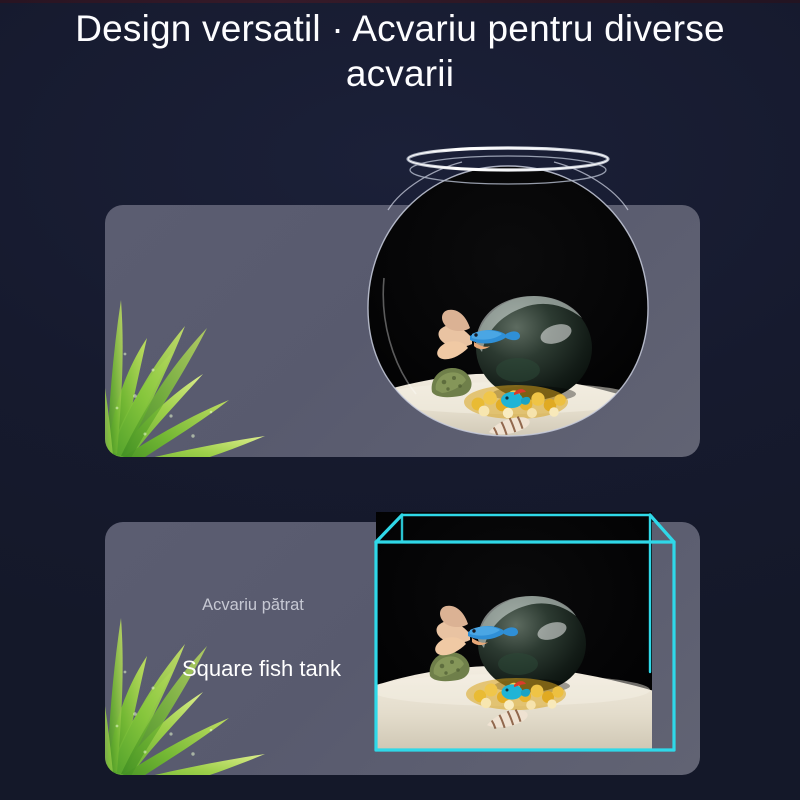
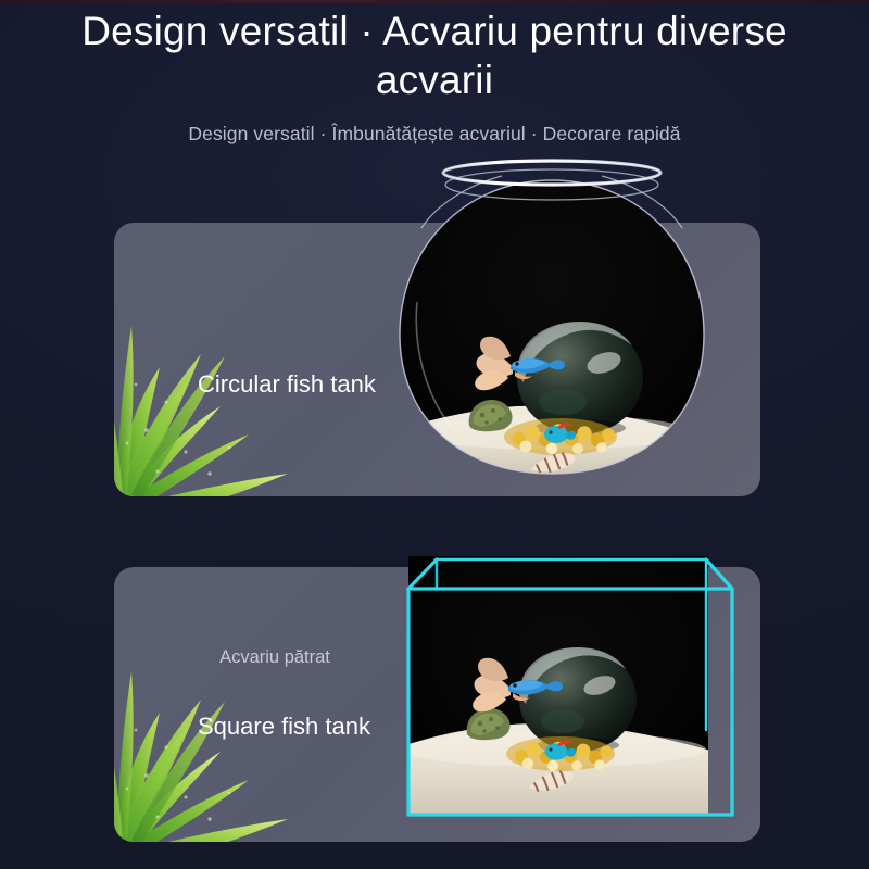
  Design versatil · Acvariu pentru diverse acvarii
+ Design versatil · Îmbunătățește acvariul · Decorare rapidă
+ Circular fish tank
  Acvariu pătrat
  Square fish tank
